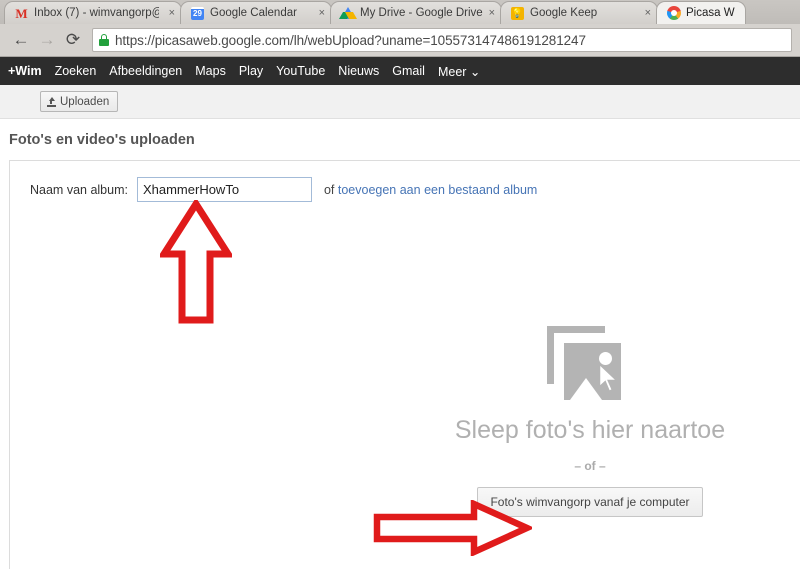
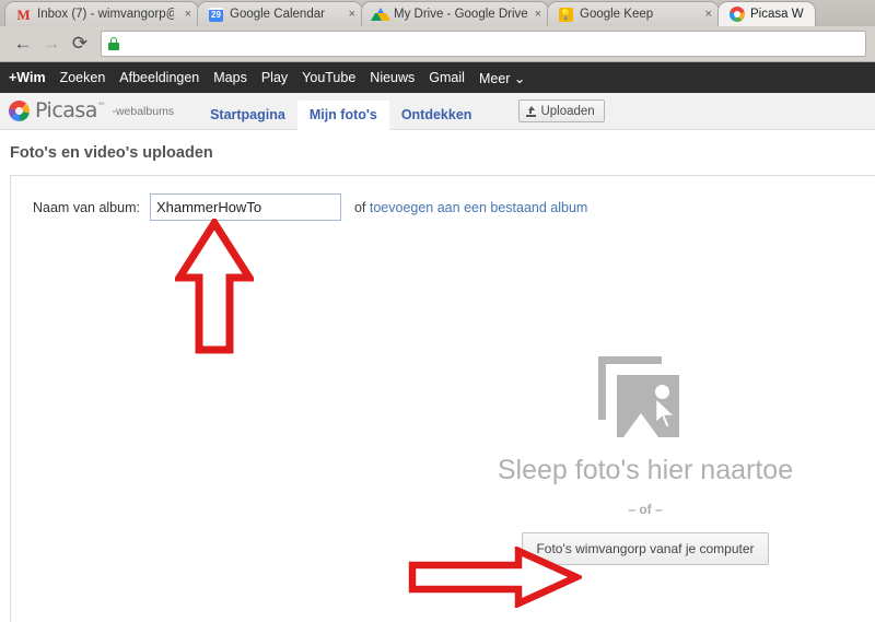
  M
  Inbox (7) - wimvangorp@
  ×
  29
  Google Calendar
  ×
  My Drive - Google Drive
  ×
  💡
  Google Keep
  ×
  Picasa W
  ←
  →
  ⟳
- https://picasaweb.google.com/lh/webUpload?uname=105573147486191281247
  +Wim
  Zoeken
  Afbeeldingen
  Maps
  Play
  YouTube
  Nieuws
  Gmail
  Meer ⌄
+ Picasa™
+ -webalbums
+ Startpagina
+ Mijn foto's
+ Ontdekken
  Uploaden
  Foto's en video's uploaden
  Naam van album:
  XhammerHowTo
  of toevoegen aan een bestaand album
  Sleep foto's hier naartoe
  – of –
  Foto's wimvangorp vanaf je computer
